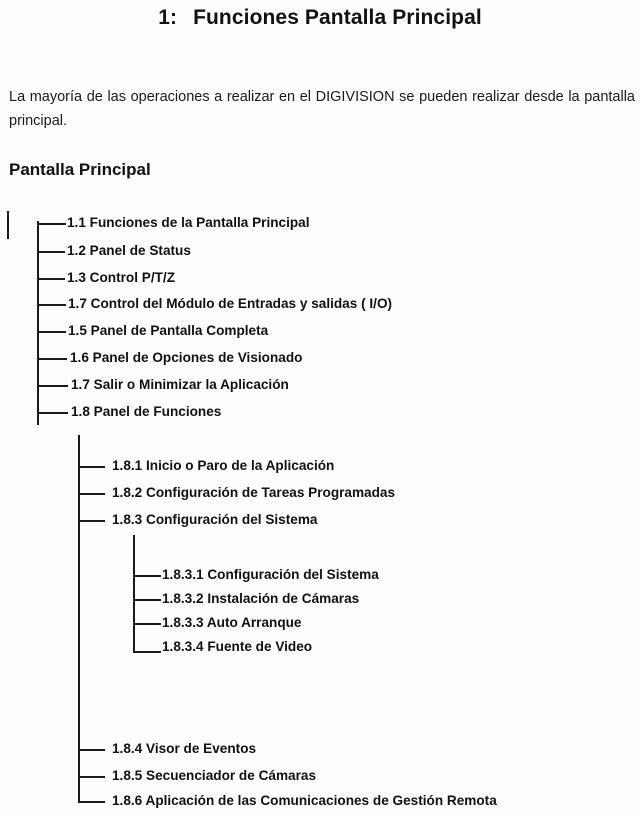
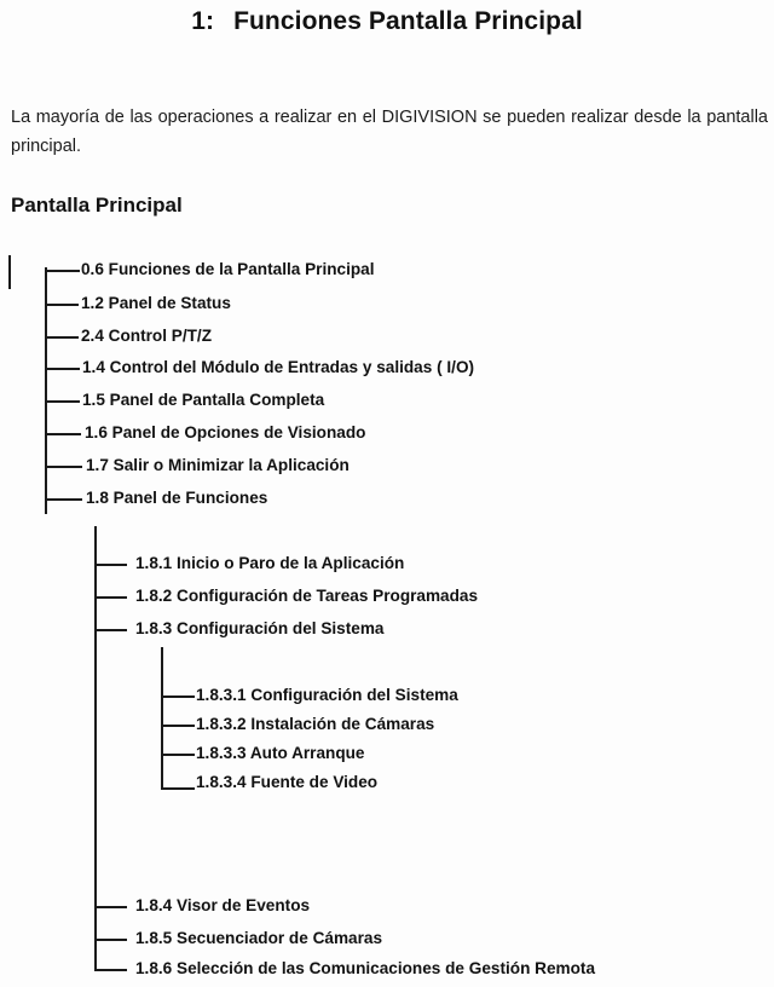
  1: Funciones Pantalla Principal
  La mayoría de las operaciones a realizar en el DIGIVISION se pueden realizar desde la pantalla principal.
  Pantalla Principal
- 1.1 Funciones de la Pantalla Principal
+ 0.6 Funciones de la Pantalla Principal
  1.2 Panel de Status
- 1.3 Control P/T/Z
+ 2.4 Control P/T/Z
- 1.7 Control del Módulo de Entradas y salidas ( I/O)
+ 1.4 Control del Módulo de Entradas y salidas ( I/O)
  1.5 Panel de Pantalla Completa
  1.6 Panel de Opciones de Visionado
  1.7 Salir o Minimizar la Aplicación
  1.8 Panel de Funciones
  1.8.1 Inicio o Paro de la Aplicación
  1.8.2 Configuración de Tareas Programadas
  1.8.3 Configuración del Sistema
  1.8.3.1 Configuración del Sistema
  1.8.3.2 Instalación de Cámaras
  1.8.3.3 Auto Arranque
  1.8.3.4 Fuente de Video
  1.8.4 Visor de Eventos
  1.8.5 Secuenciador de Cámaras
- 1.8.6 Aplicación de las Comunicaciones de Gestión Remota
+ 1.8.6 Selección de las Comunicaciones de Gestión Remota
